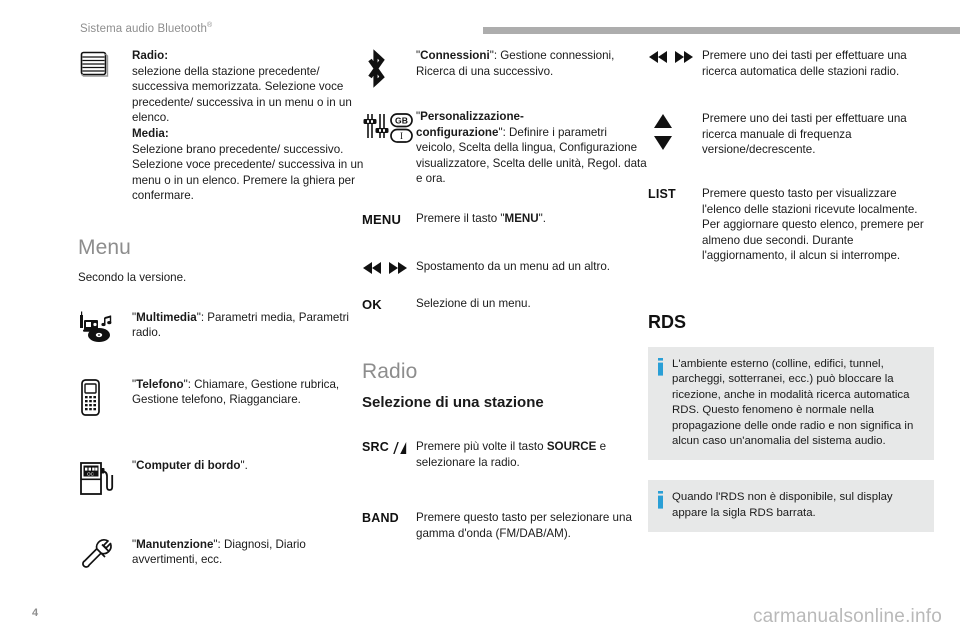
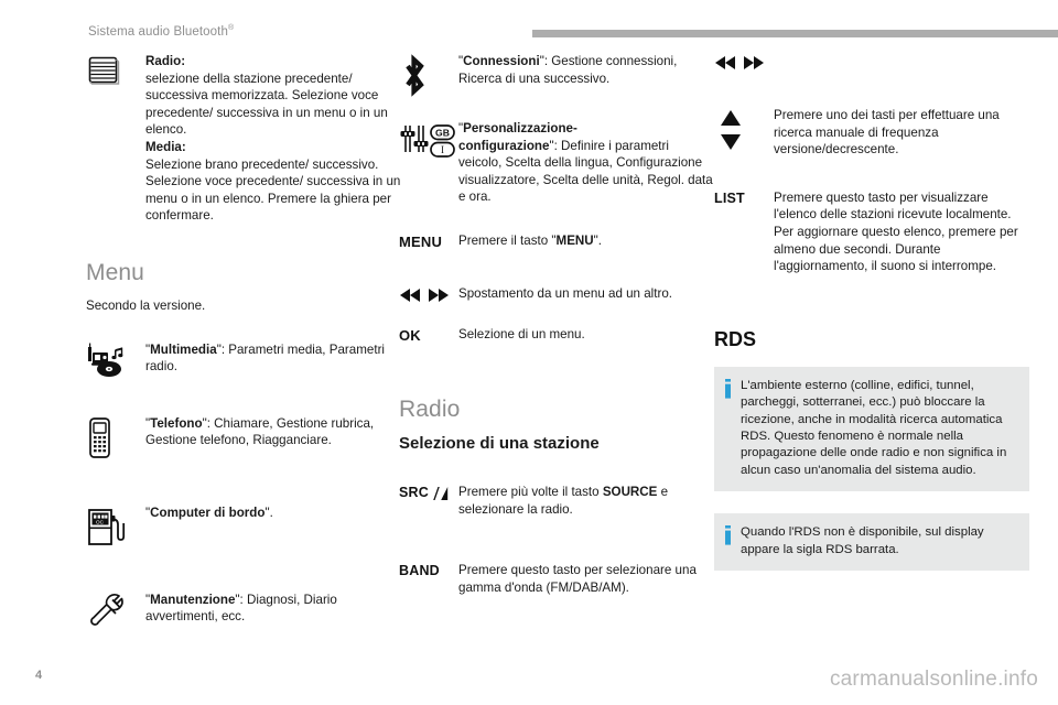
  Sistema audio Bluetooth
  Radio:
  selezione della stazione precedente/ successiva memorizzata. Selezione voce precedente/ successiva in un menu o in un elenco.
  Media:
  Selezione brano precedente/ successivo. Selezione voce precedente/ successiva in un menu o in un elenco. Premere la ghiera per confermare.
  Menu
  Secondo la versione.
  "Multimedia": Parametri media, Parametri radio.
  "Telefono": Chiamare, Gestione rubrica, Gestione telefono, Riagganciare.
  "Computer di bordo".
  "Manutenzione": Diagnosi, Diario avvertimenti, ecc.
  "Connessioni": Gestione connessioni, Ricerca di una successivo.
  GB
  I
  "Personalizzazione-
  configurazione": Definire i parametri veicolo, Scelta della lingua, Configurazione visualizzatore, Scelta delle unità, Regol. data e ora.
  MENU
  Premere il tasto "MENU".
  Spostamento da un menu ad un altro.
  OK
  Selezione di un menu.
  Radio
  Selezione di una stazione
  SRC
  Premere più volte il tasto SOURCE e selezionare la radio.
  BAND
  Premere questo tasto per selezionare una gamma d'onda (FM/DAB/AM).
- Premere uno dei tasti per effettuare una ricerca automatica delle stazioni radio.
  Premere uno dei tasti per effettuare una ricerca manuale di frequenza versione/decrescente.
  LIST
- Premere questo tasto per visualizzare l'elenco delle stazioni ricevute localmente. Per aggiornare questo elenco, premere per almeno due secondi. Durante l'aggiornamento, il alcun si interrompe.
+ Premere questo tasto per visualizzare l'elenco delle stazioni ricevute localmente. Per aggiornare questo elenco, premere per almeno due secondi. Durante l'aggiornamento, il suono si interrompe.
  RDS
  L'ambiente esterno (colline, edifici, tunnel, parcheggi, sotterranei, ecc.) può bloccare la ricezione, anche in modalità ricerca automatica RDS. Questo fenomeno è normale nella propagazione delle onde radio e non significa in alcun caso un'anomalia del sistema audio.
  Quando l'RDS non è disponibile, sul display appare la sigla RDS barrata.
  4
  carmanualsonline.info
